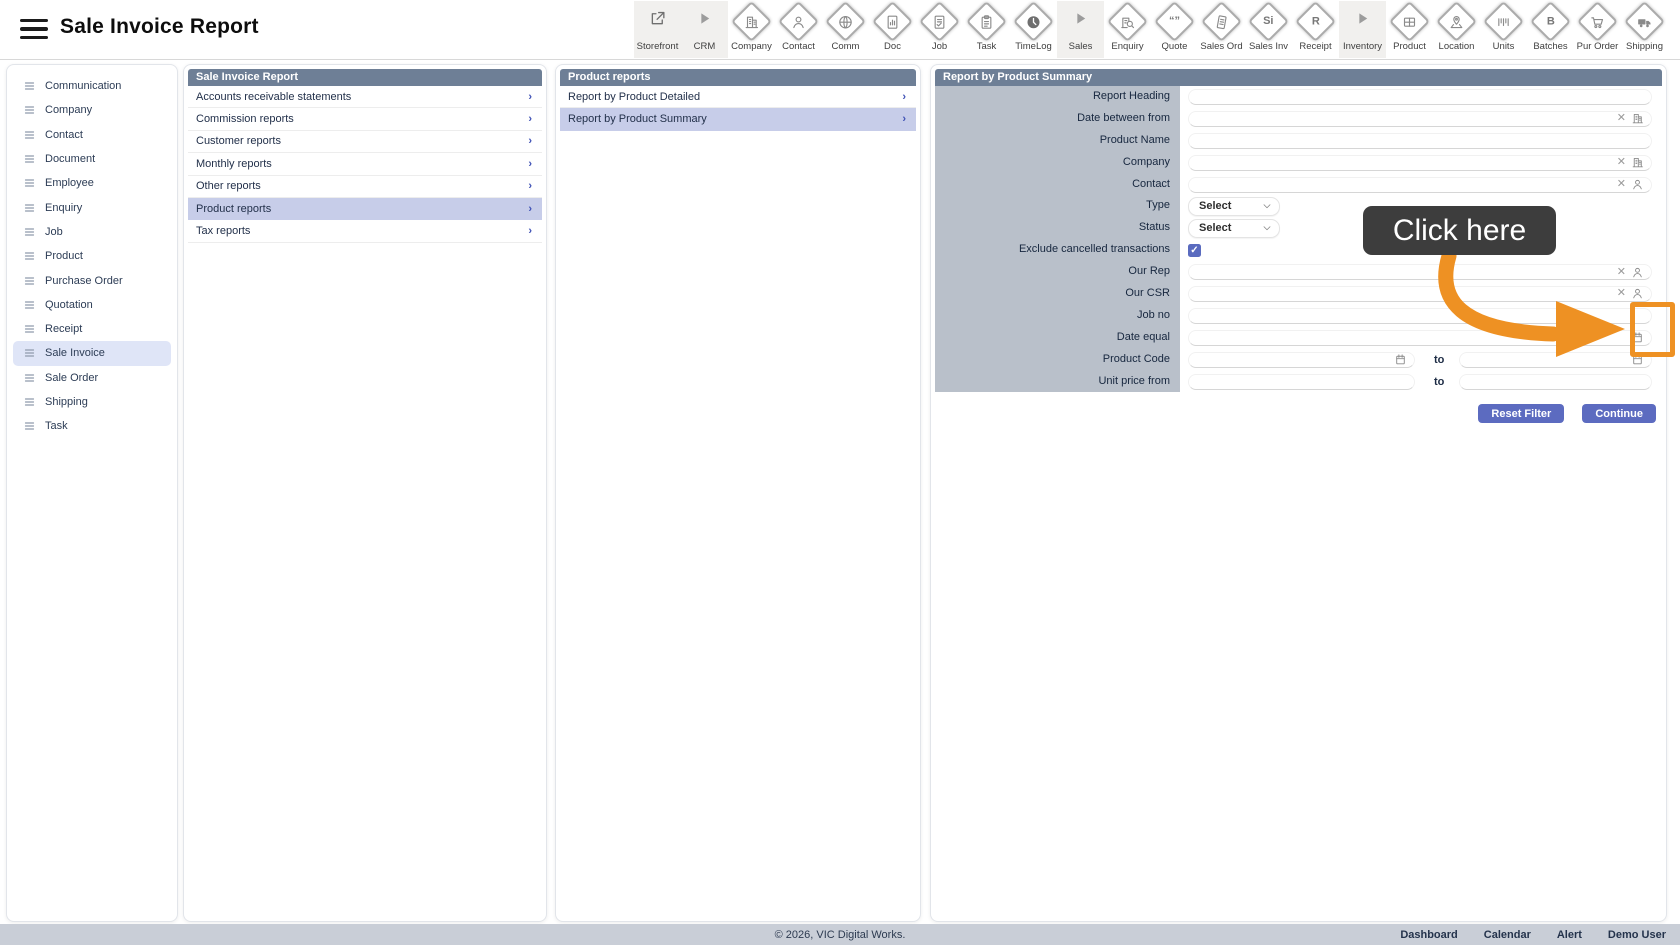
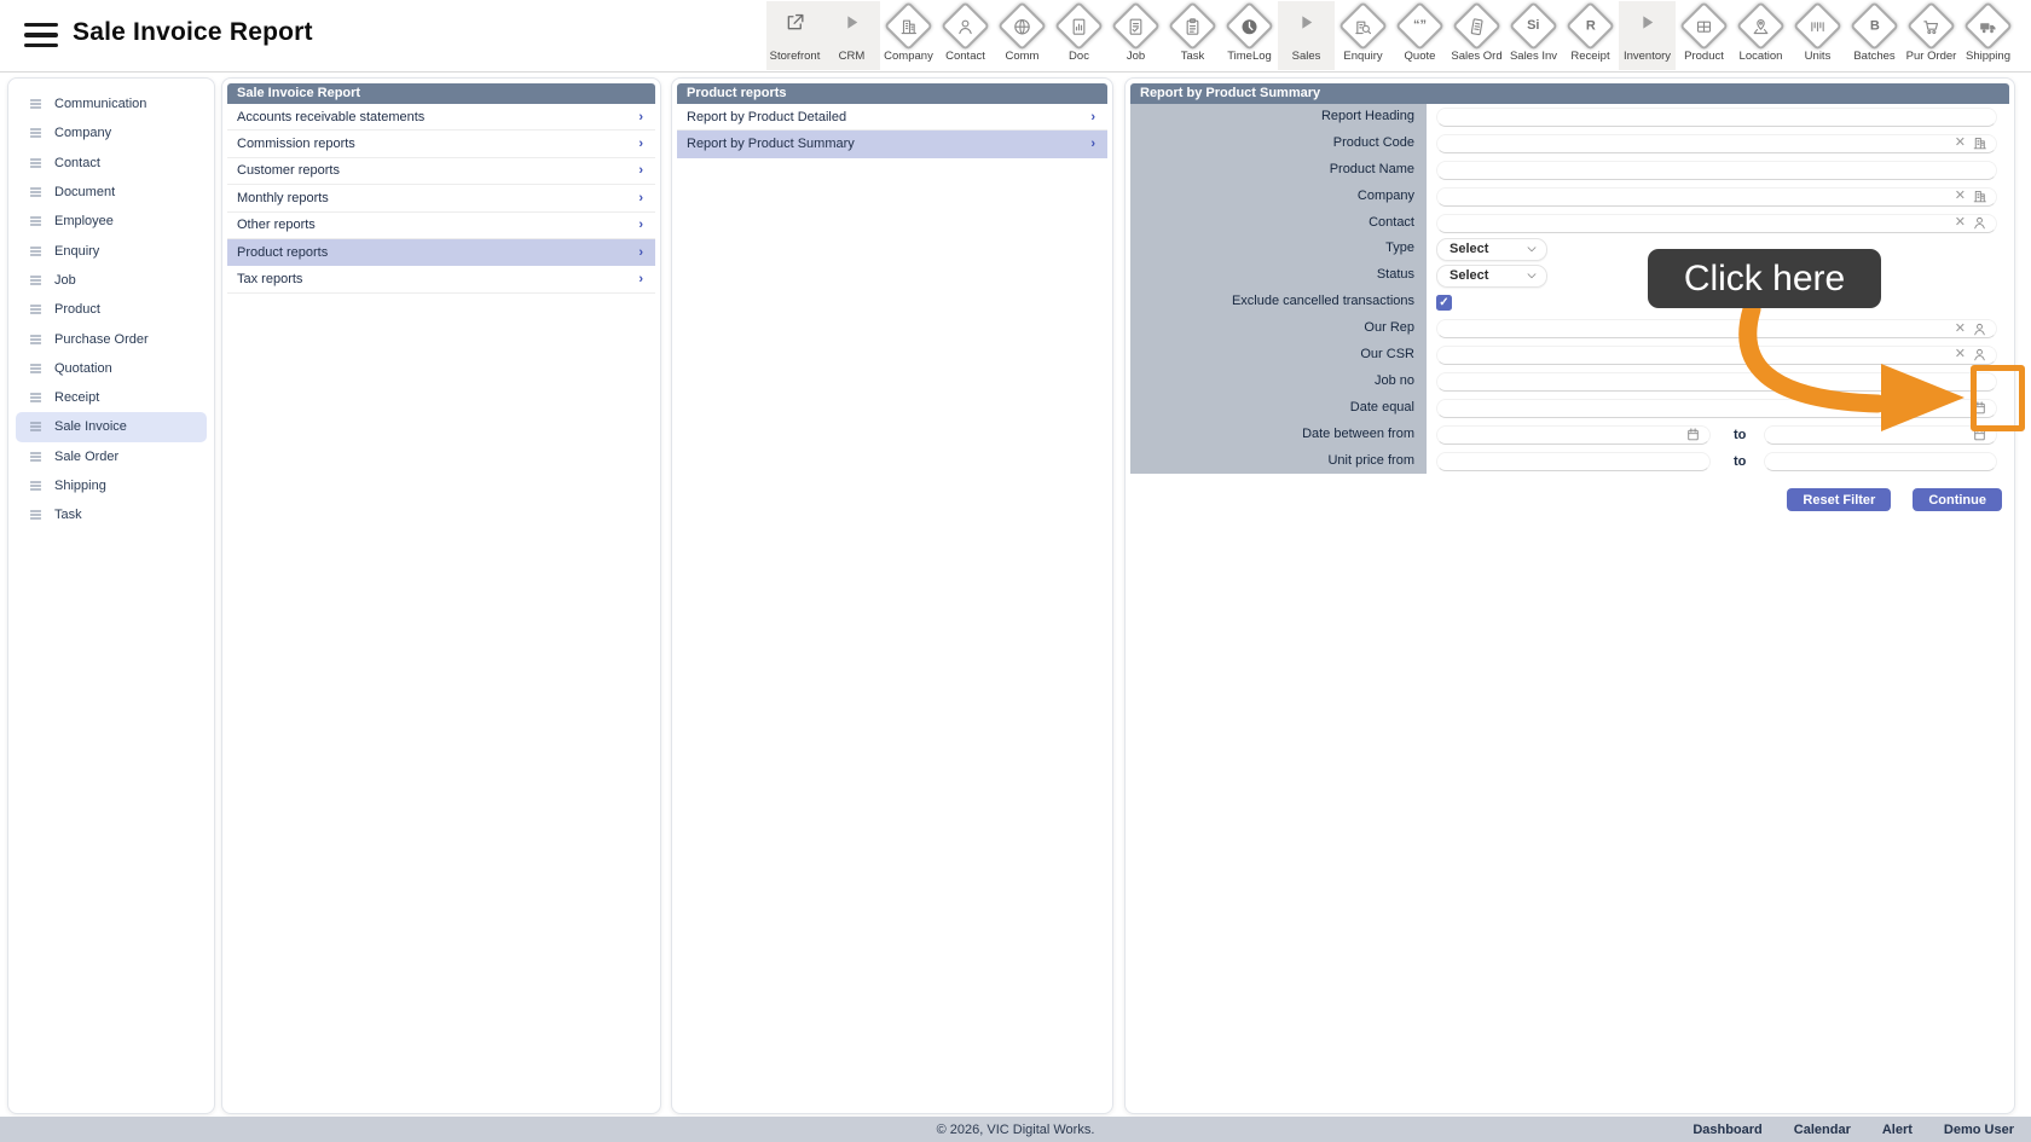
  Sale Invoice Report
  Storefront
  CRM
  Company
  Contact
  Comm
  Doc
  Job
  Task
  TimeLog
  Sales
  Enquiry
  Quote
  Sales Ord
  Sales Inv
  Receipt
  Inventory
  Product
  Location
  Units
  Batches
  Pur Order
  Shipping
  Communication
  Company
  Contact
  Document
  Employee
  Enquiry
  Job
  Product
  Purchase Order
  Quotation
  Receipt
  Sale Invoice
  Sale Order
  Shipping
  Task
  Sale Invoice Report
  Accounts receivable statements
  ›
  Commission reports
  ›
  Customer reports
  ›
  Monthly reports
  ›
  Other reports
  ›
  Product reports
  ›
  Tax reports
  ›
  Product reports
  Report by Product Detailed
  ›
  Report by Product Summary
  ›
  Report by Product Summary
  Report Heading
- Date between from
+ Product Code
  ✕
  Product Name
  Company
  ✕
  Contact
  ✕
  Type
  Select
  Status
  Select
  Exclude cancelled transactions
  ✓
  Our Rep
  ✕
  Our CSR
  ✕
  Job no
  Date equal
- Product Code
+ Date between from
  to
  Unit price from
  to
  Reset Filter
  Continue
  © 2026, VIC Digital Works.
  Dashboard
  Calendar
  Alert
  Demo User
  Click here
